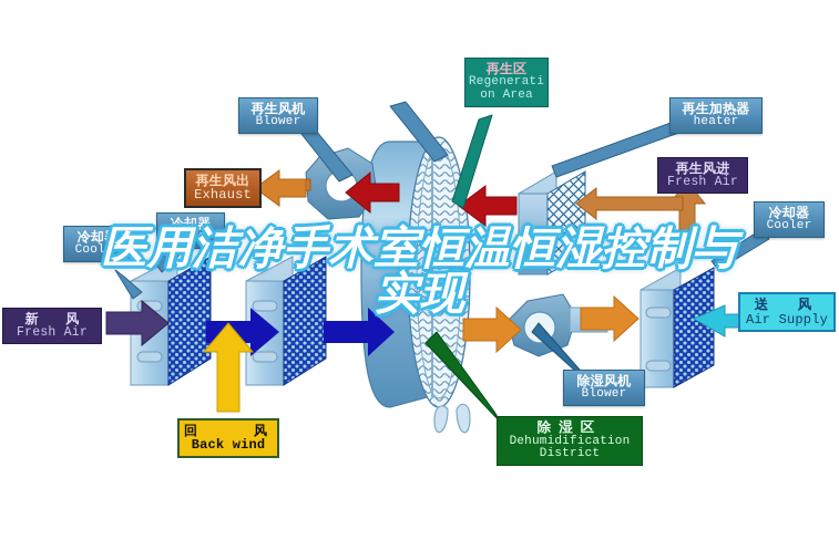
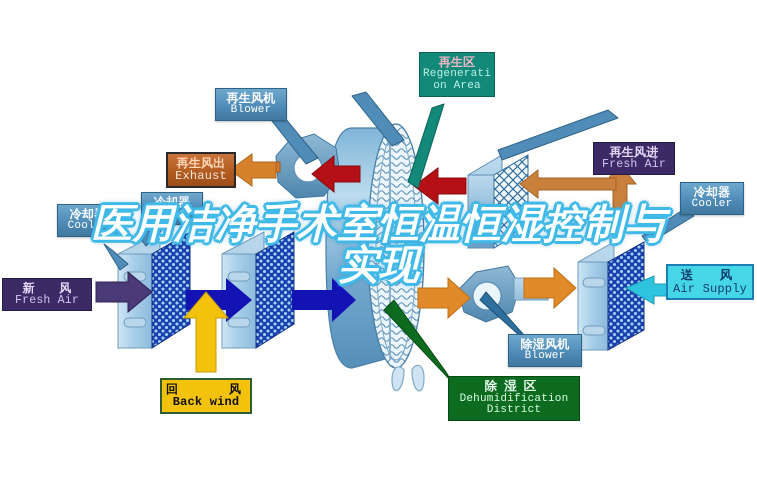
  再生风机
  Blower
  再生区
  Regenerati
  on Area
- 再生加热器
- heater
  再生风进
  Fresh Air
  再生风出
  Exhaust
  冷却器
  Cooler
  冷却器
  Cooler
  冷却器
  Cooler
  新 风
  Fresh Air
  回 风
  Back wind
  除湿风机
  Blower
  除湿区
  Dehumidification
  District
  送 风
  Air Supply
  医用洁净手术室恒温恒湿控制与实现
